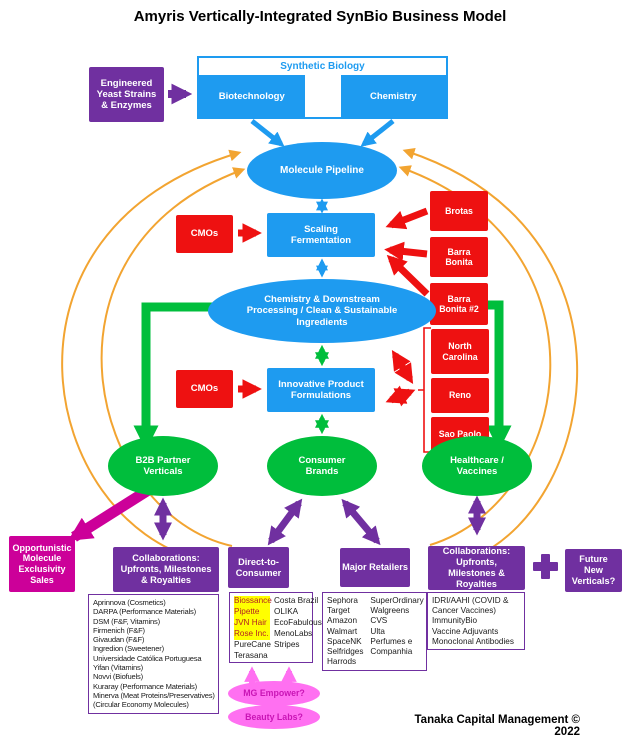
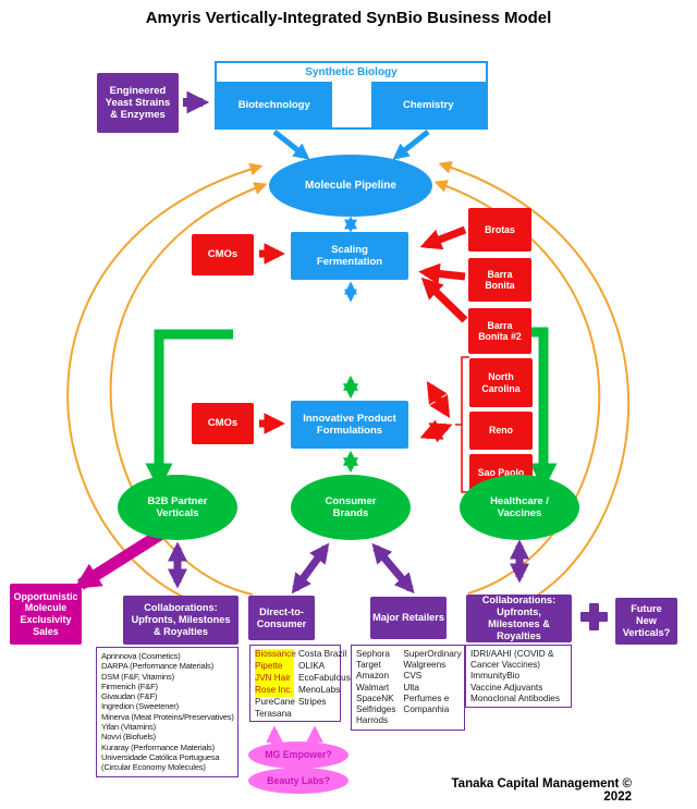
  Amyris Vertically-Integrated SynBio Business Model
  Engineered Yeast Strains & Enzymes
  Synthetic Biology
  Biotechnology
  Chemistry
  Molecule Pipeline
  CMOs
  Scaling Fermentation
  Brotas
  Barra Bonita
  Barra Bonita #2
- Chemistry & Downstream Processing / Clean & Sustainable Ingredients
  CMOs
  Innovative Product Formulations
  North Carolina
  Reno
  Sao Paolo
  B2B Partner Verticals
  Consumer Brands
  Healthcare / Vaccines
  Opportunistic Molecule Exclusivity Sales
  Collaborations: Upfronts, Milestones & Royalties
  Direct-to-Consumer
  Major Retailers
  Collaborations: Upfronts, Milestones & Royalties
  Future New Verticals?
  Aprinnova (Cosmetics)
  DARPA (Performance Materials)
  DSM (F&F, Vitamins)
  Firmenich (F&F)
  Givaudan (F&F)
  Ingredion (Sweetener)
- Universidade Católica Portuguesa
+ Minerva (Meat Proteins/Preservatives)
  Yifan (Vitamins)
  Novvi (Biofuels)
  Kuraray (Performance Materials)
- Minerva (Meat Proteins/Preservatives)
+ Universidade Católica Portuguesa
  (Circular Economy Molecules)
  Biossance
  Pipette
  JVN Hair
  Rose Inc.
  PureCane
  Terasana
  Costa Brazil
  OLIKA
  EcoFabulous
  MenoLabs
  Stripes
  Sephora
  Target
  Amazon
  Walmart
  SpaceNK
  Selfridges
  Harrods
  SuperOrdinary
  Walgreens
  CVS
  Ulta
  Perfumes e Companhia
  IDRI/AAHI (COVID & Cancer Vaccines)
  ImmunityBio
  Vaccine Adjuvants
  Monoclonal Antibodies
  MG Empower?
  Beauty Labs?
  Tanaka Capital Management © 2022
